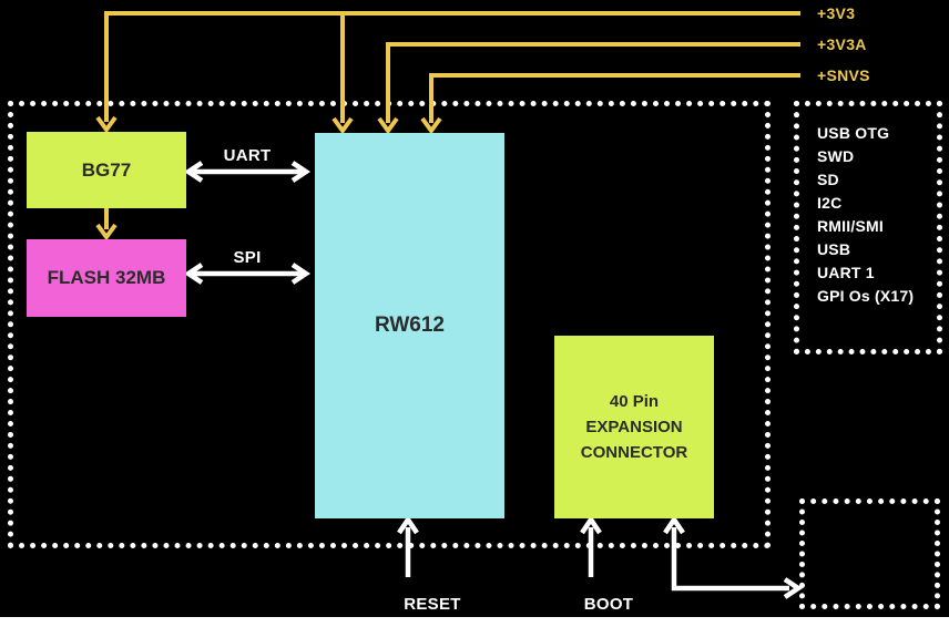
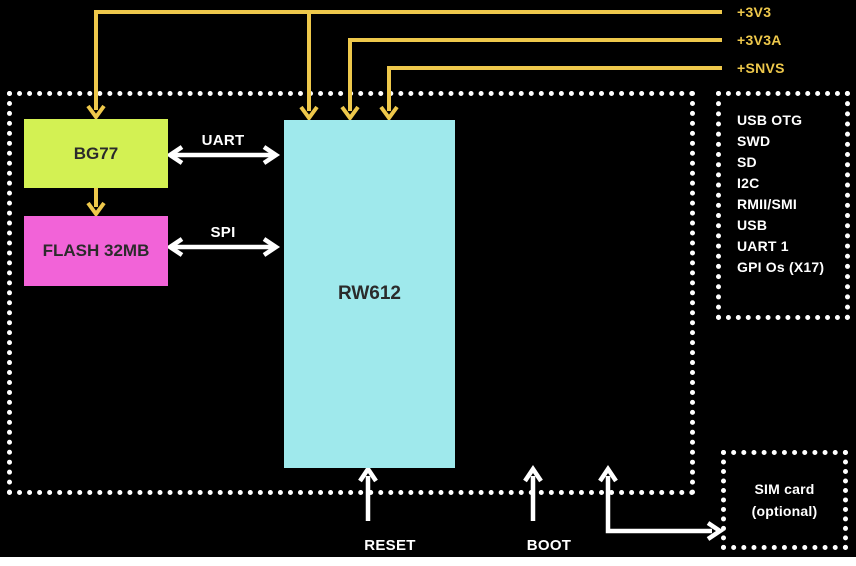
  BG77
  FLASH 32MB
  RW612
- 40 Pin
- EXPANSION
- CONNECTOR
  +3V3
  +3V3A
  +SNVS
  UART
  SPI
  RESET
  BOOT
  USB OTG
  SWD
  SD
  I2C
  RMII/SMI
  USB
  UART 1
  GPI Os (X17)
+ SIM card
+ (optional)
